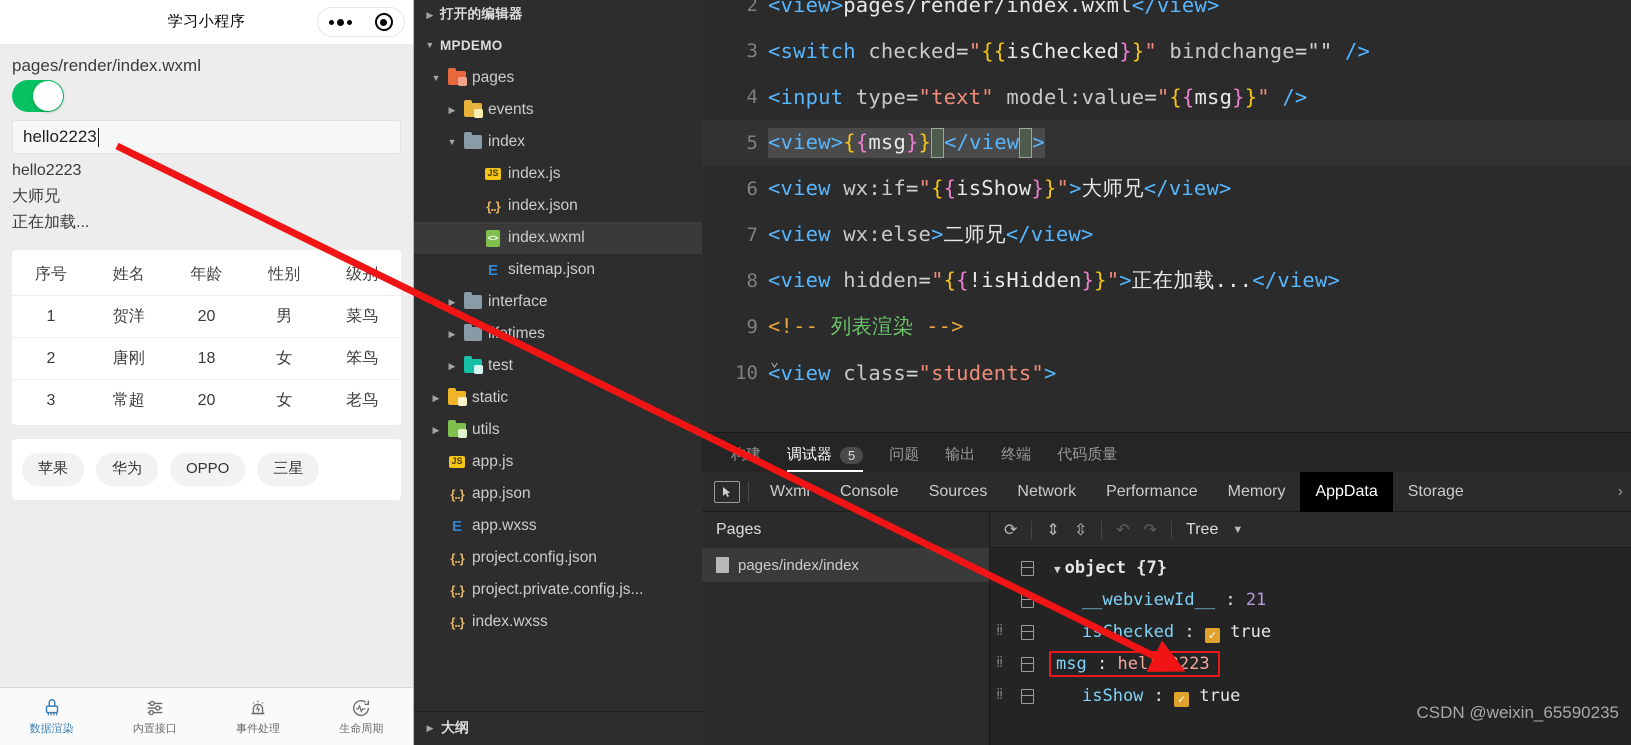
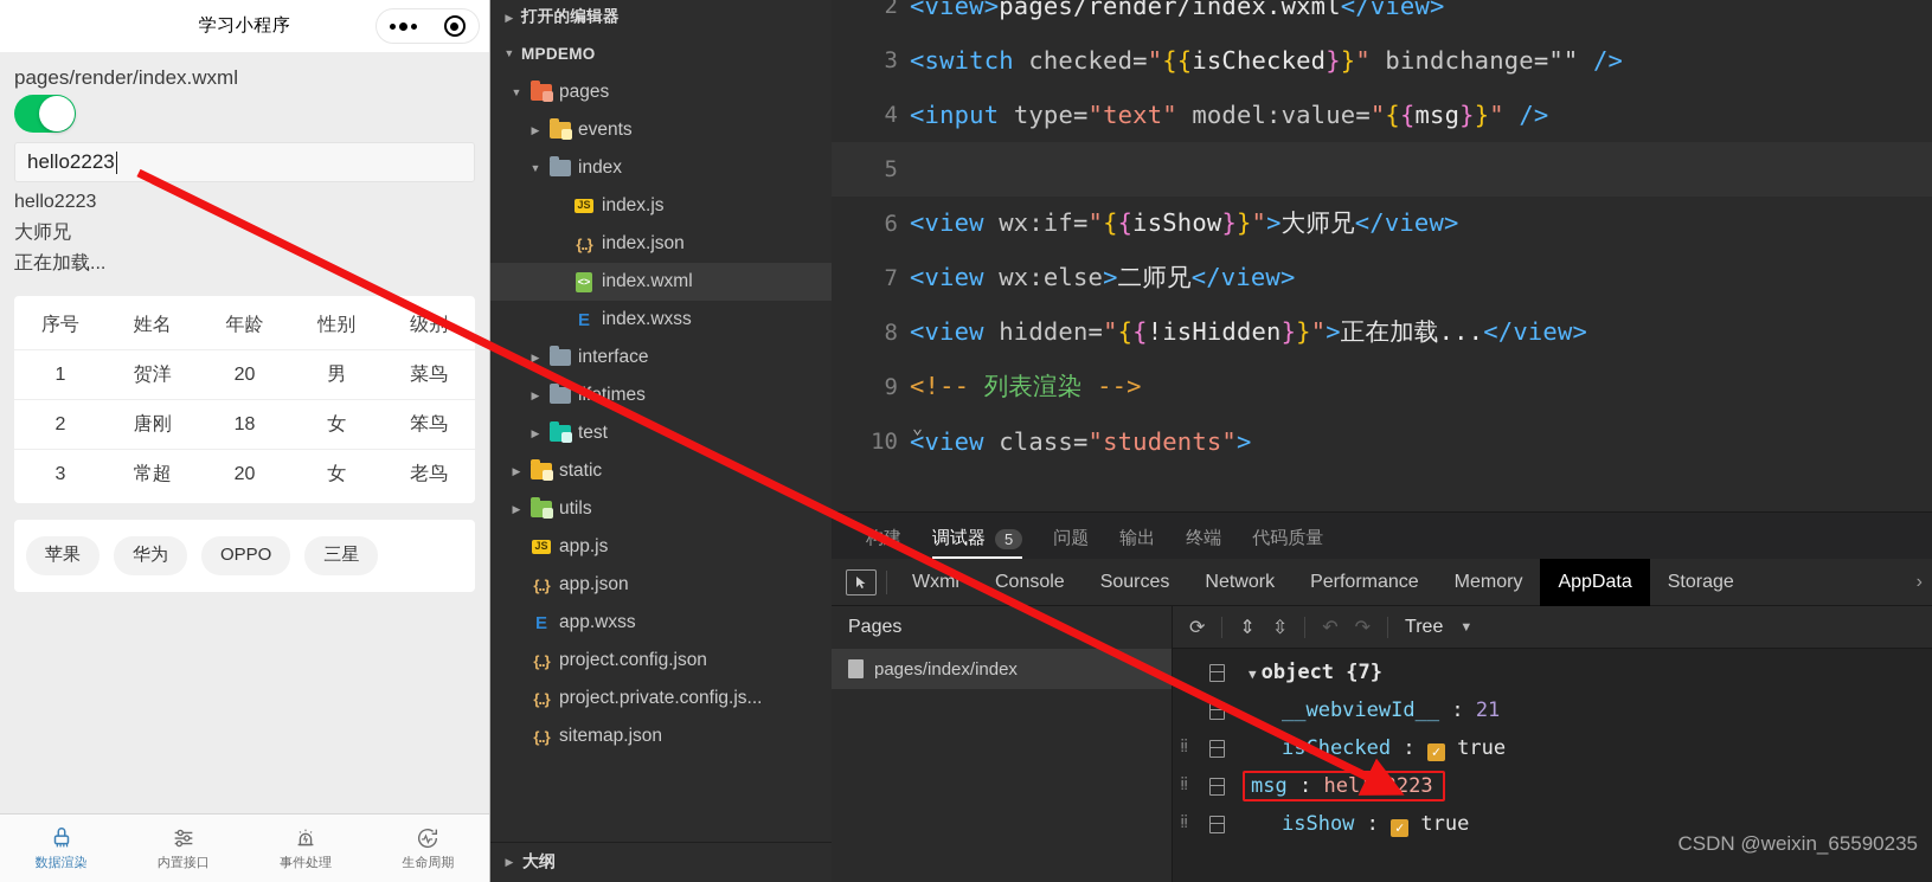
  学习小程序
  pages/render/index.wxml
  hello2223
  hello2223
  大师兄
  正在加载...
  序号	姓名	年龄	性别	级别
  1	贺洋	20	男	菜鸟
  2	唐刚	18	女	笨鸟
  3	常超	20	女	老鸟
  苹果
  华为
  OPPO
  三星
  数据渲染
  内置接口
  事件处理
  生命周期
  ▶
  打开的编辑器
  ▼
  MPDEMO
  ▼
  pages
  ▶
  events
  ▼
  index
  JS
  index.js
  {..}
  index.json
  <>
  index.wxml
- sitemap.json
+ index.wxss
  ▶
  interface
  ▶
  ▶
  test
  ▶
  static
  ▶
  utils
  JS
  app.js
  {..}
  app.json
  app.wxss
  {..}
  project.config.json
  {..}
  project.private.config.js...
  {..}
- index.wxss
+ sitemap.json
  ▶
  大纲
  2
  <view>pages/render/index.wxml</view>
  3
  <switch checked="{{isChecked}}" bindchange="" />
  4
  <input type="text" model:value="{{msg}}" />
  5
- <view>{{msg}} </view >
  6
  <view wx:if="{{isShow}}">大师兄</view>
  7
  <view wx:else>二师兄</view>
  8
  <view hidden="{{!isHidden}}">正在加载...</view>
  9
  <!-- 列表渲染 -->
  10
  ⌄
  <view class="students">
  调试器
  5
  问题
  输出
  终端
  代码质量
  Wxml
  Console
  Sources
  Network
  Performance
  Memory
  AppData
  Storage
  ›
  Pages
  pages/index/index
  ⟳
  ⇕
  ⇳
  ↶
  ↷
  Tree
  ▼
  ▼ object {7}
  __webviewId__ : 21
  ⠿
  ⠿
  ihecked : ✓ true
  ⠿
  ⠿
  msg : hell2223
  ⠿
  ⠿
  isShow : ✓ true
  CSDN @weixin_65590235
